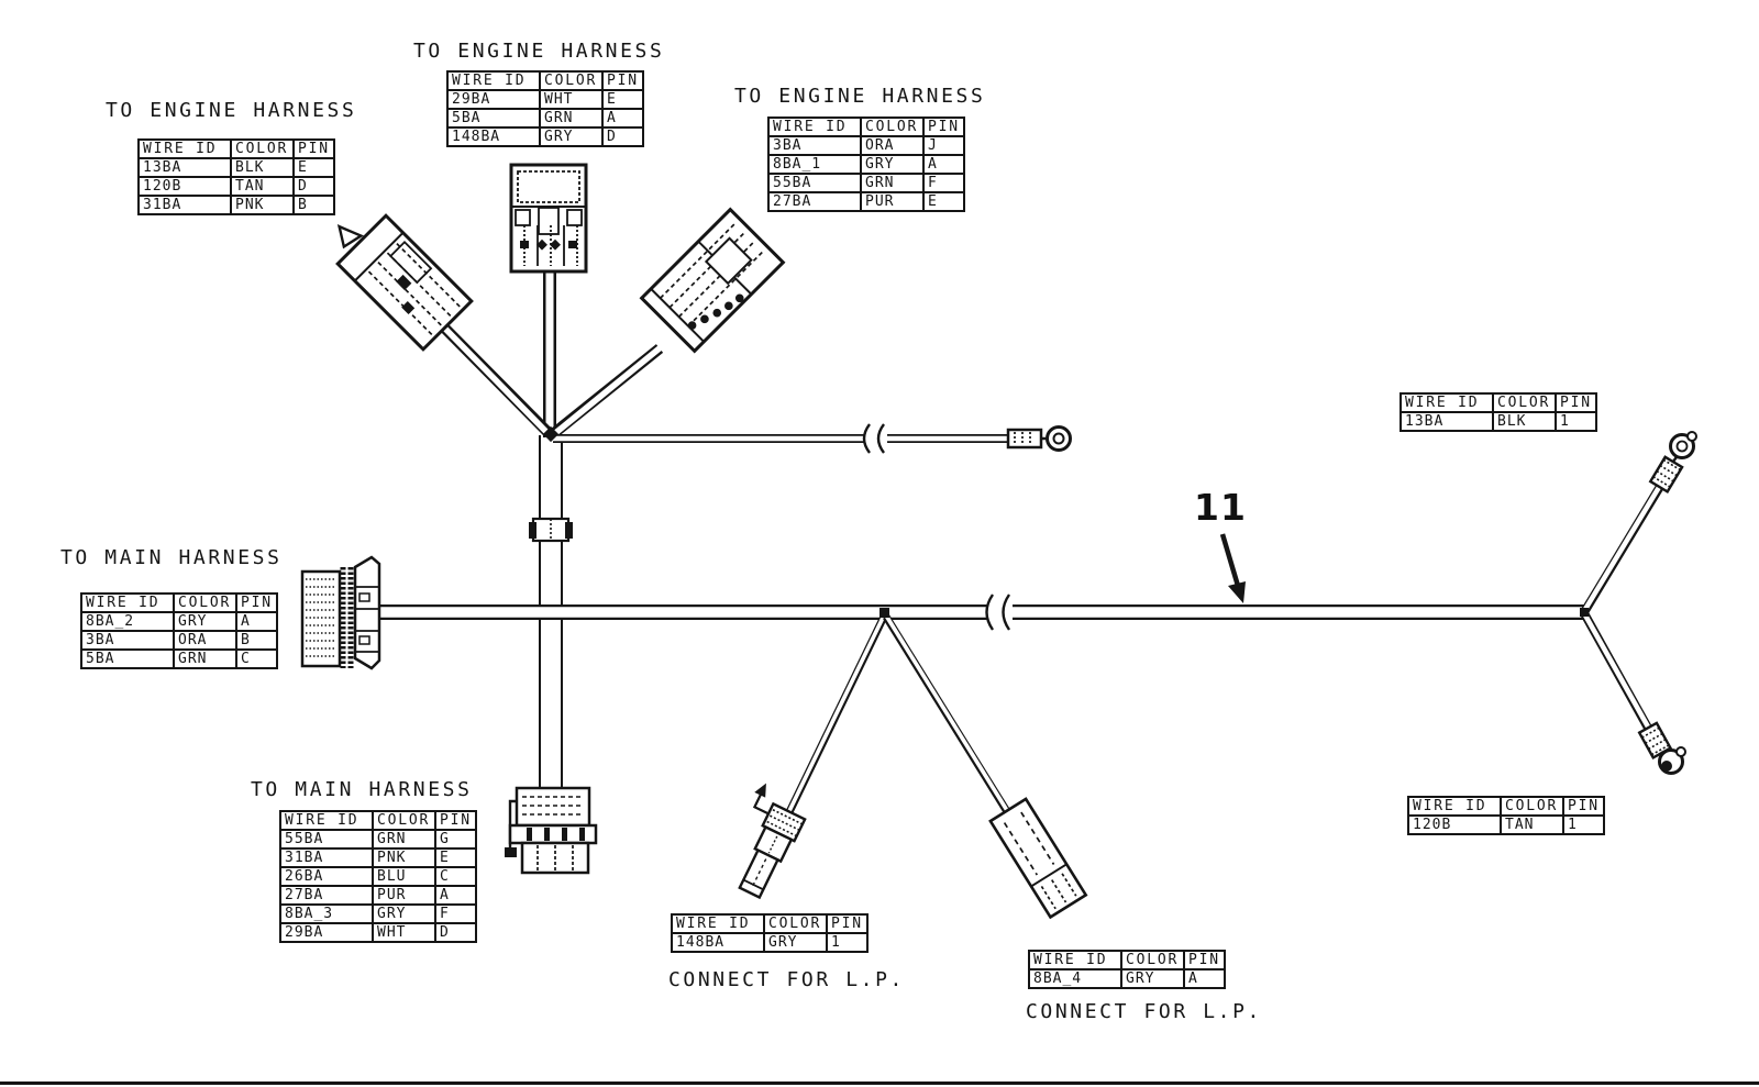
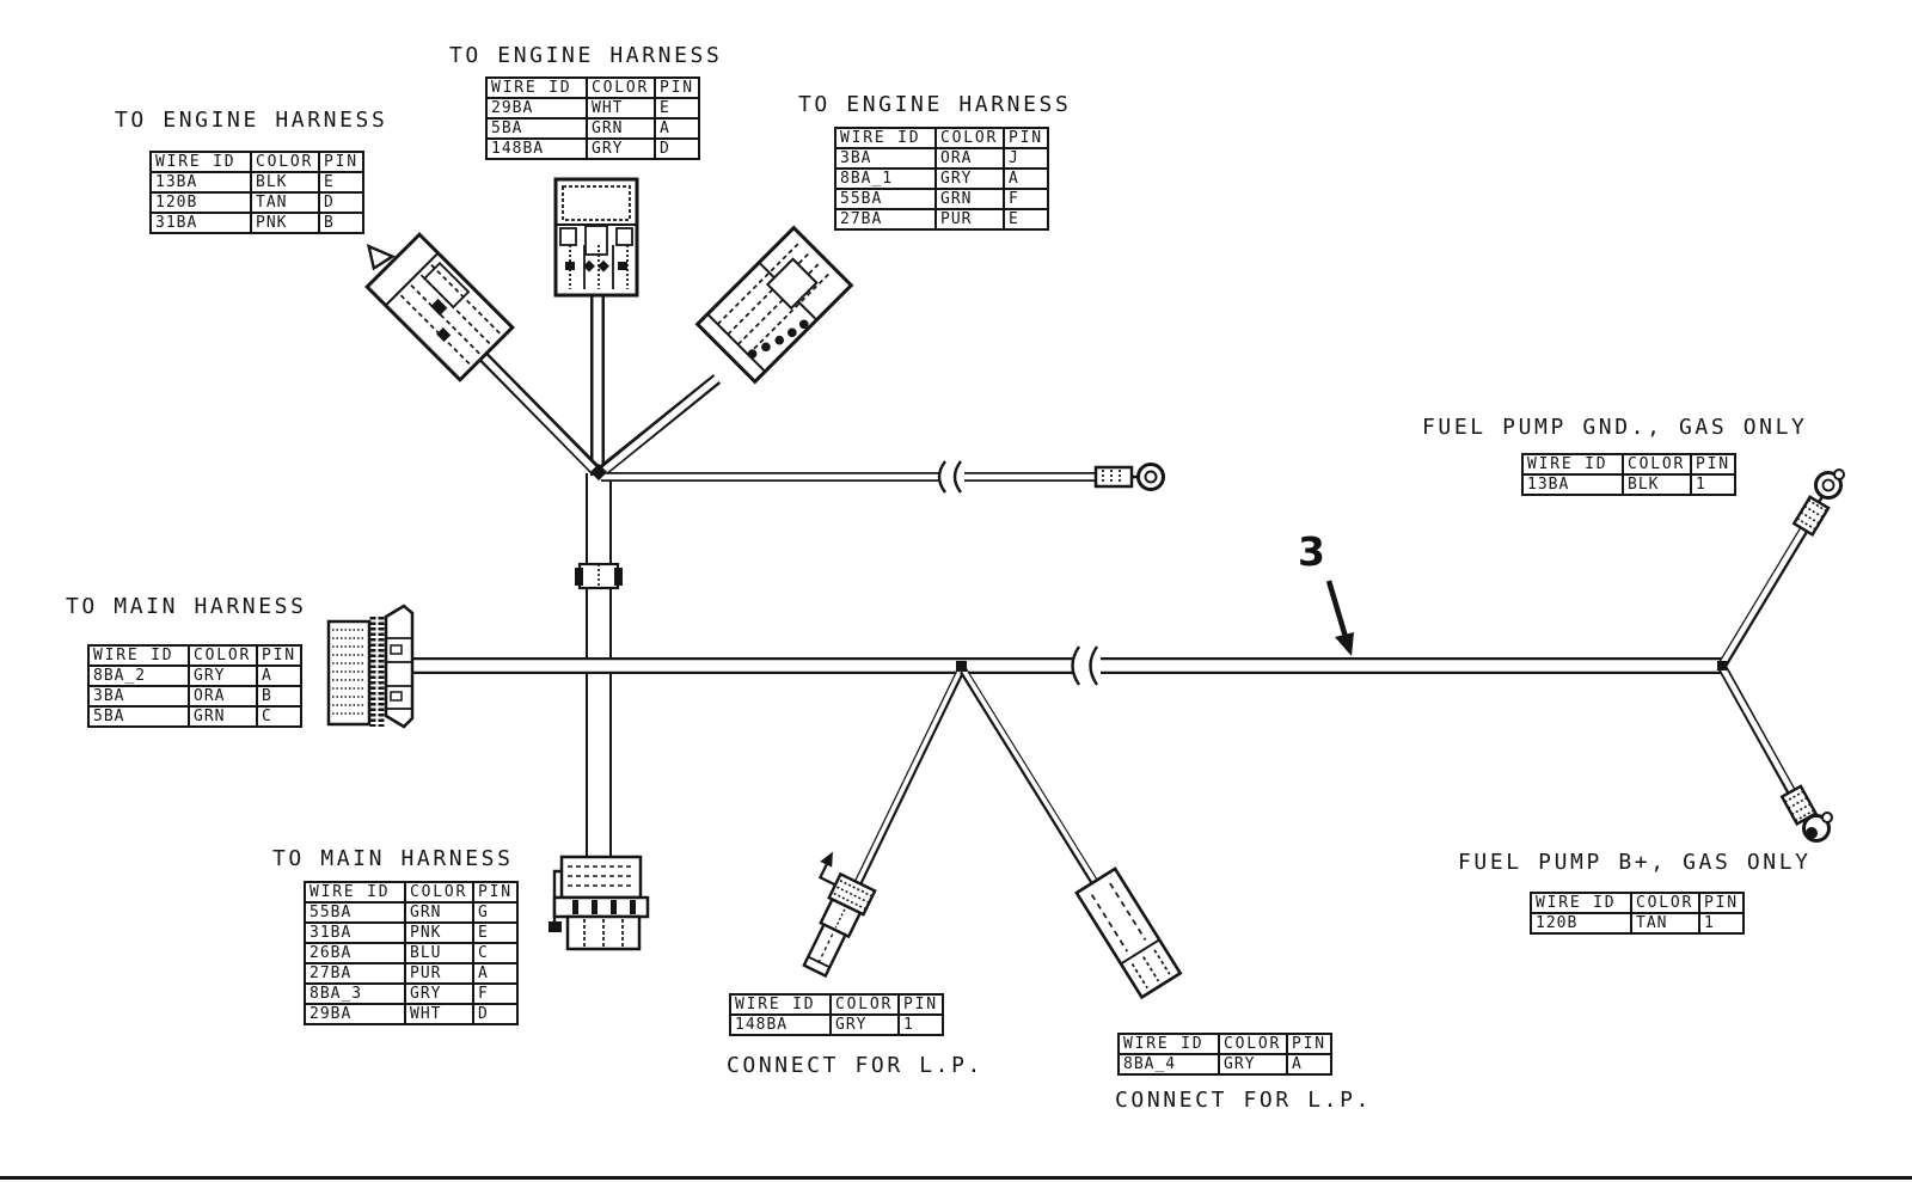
  TO ENGINE HARNESS
  WIRE ID	COLOR	PIN
  13BA	BLK	E
  120B	TAN	D
  31BA	PNK	B
  TO ENGINE HARNESS
  WIRE ID	COLOR	PIN
  29BA	WHT	E
  5BA	GRN	A
  148BA	GRY	D
  TO ENGINE HARNESS
  WIRE ID	COLOR	PIN
  3BA	ORA	J
  8BA_1	GRY	A
  55BA	GRN	F
  27BA	PUR	E
  TO MAIN HARNESS
  WIRE ID	COLOR	PIN
  8BA_2	GRY	A
  3BA	ORA	B
  5BA	GRN	C
  TO MAIN HARNESS
  WIRE ID	COLOR	PIN
  55BA	GRN	G
  31BA	PNK	E
  26BA	BLU	C
  27BA	PUR	A
  8BA_3	GRY	F
  29BA	WHT	D
+ FUEL PUMP GND., GAS ONLY
  WIRE ID	COLOR	PIN
  13BA	BLK	1
+ FUEL PUMP B+, GAS ONLY
  WIRE ID	COLOR	PIN
  120B	TAN	1
  WIRE ID	COLOR	PIN
  148BA	GRY	1
  CONNECT FOR L.P.
  WIRE ID	COLOR	PIN
  8BA_4	GRY	A
  CONNECT FOR L.P.
- 11
+ 3
